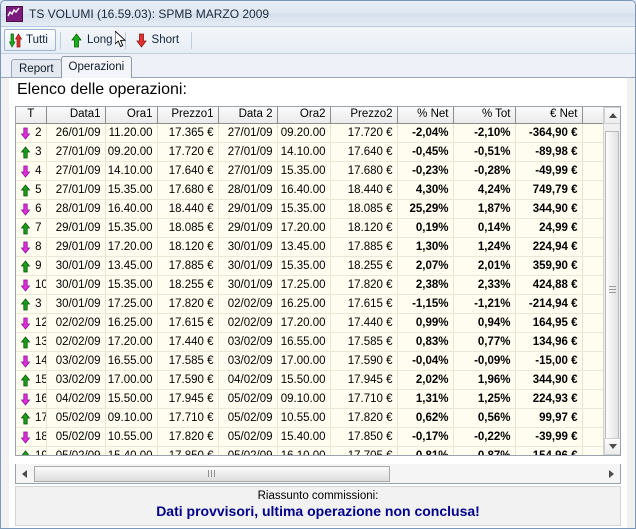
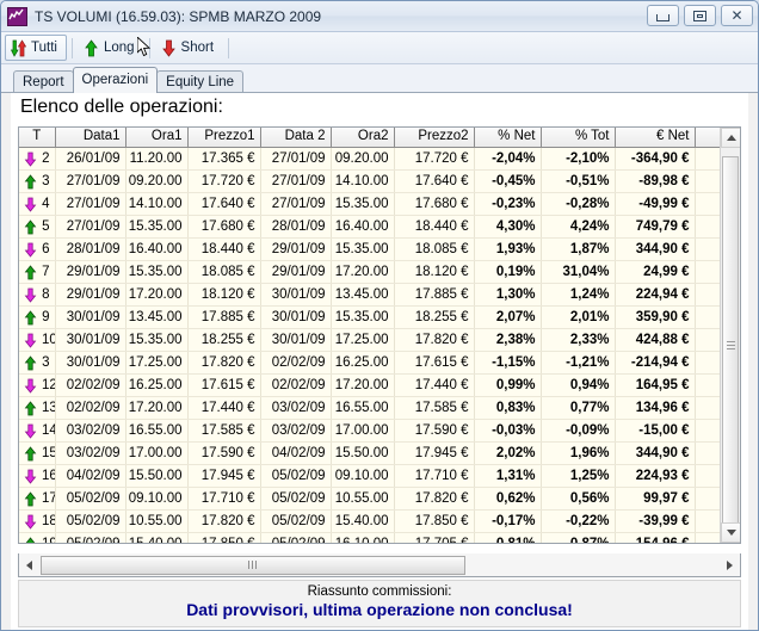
  TS VOLUMI (16.59.03): SPMB MARZO 2009
+ ✕
  Tutti
  Long
  Short
  Report
  Operazioni
+ Equity Line
  Elenco delle operazioni:
  T	Data1	Ora1	Prezzo1	Data 2	Ora2	Prezzo2	% Net	% Tot	€ Net
  2	26/01/09	11.20.00	17.365 €	27/01/09	09.20.00	17.720 €	-2,04%	-2,10%	-364,90 €
  3	27/01/09	09.20.00	17.720 €	27/01/09	14.10.00	17.640 €	-0,45%	-0,51%	-89,98 €
  4	27/01/09	14.10.00	17.640 €	27/01/09	15.35.00	17.680 €	-0,23%	-0,28%	-49,99 €
  5	27/01/09	15.35.00	17.680 €	28/01/09	16.40.00	18.440 €	4,30%	4,24%	749,79 €
- 6	28/01/09	16.40.00	18.440 €	29/01/09	15.35.00	18.085 €	25,29%	1,87%	344,90 €
+ 6	28/01/09	16.40.00	18.440 €	29/01/09	15.35.00	18.085 €	1,93%	1,87%	344,90 €
- 7	29/01/09	15.35.00	18.085 €	29/01/09	17.20.00	18.120 €	0,19%	0,14%	24,99 €
+ 7	29/01/09	15.35.00	18.085 €	29/01/09	17.20.00	18.120 €	0,19%	31,04%	24,99 €
  8	29/01/09	17.20.00	18.120 €	30/01/09	13.45.00	17.885 €	1,30%	1,24%	224,94 €
  9	30/01/09	13.45.00	17.885 €	30/01/09	15.35.00	18.255 €	2,07%	2,01%	359,90 €
  10	30/01/09	15.35.00	18.255 €	30/01/09	17.25.00	17.820 €	2,38%	2,33%	424,88 €
  3	30/01/09	17.25.00	17.820 €	02/02/09	16.25.00	17.615 €	-1,15%	-1,21%	-214,94 €
  12	02/02/09	16.25.00	17.615 €	02/02/09	17.20.00	17.440 €	0,99%	0,94%	164,95 €
  13	02/02/09	17.20.00	17.440 €	03/02/09	16.55.00	17.585 €	0,83%	0,77%	134,96 €
- 14	03/02/09	16.55.00	17.585 €	03/02/09	17.00.00	17.590 €	-0,04%	-0,09%	-15,00 €
+ 14	03/02/09	16.55.00	17.585 €	03/02/09	17.00.00	17.590 €	-0,03%	-0,09%	-15,00 €
  15	03/02/09	17.00.00	17.590 €	04/02/09	15.50.00	17.945 €	2,02%	1,96%	344,90 €
  16	04/02/09	15.50.00	17.945 €	05/02/09	09.10.00	17.710 €	1,31%	1,25%	224,93 €
  17	05/02/09	09.10.00	17.710 €	05/02/09	10.55.00	17.820 €	0,62%	0,56%	99,97 €
  18	05/02/09	10.55.00	17.820 €	05/02/09	15.40.00	17.850 €	-0,17%	-0,22%	-39,99 €
  	05/02/09	15.40.00	17.850 €	05/02/09	16.10.00	17.705 €	-0,81%	-0,87%	-154,96 €
  Riassunto commissioni:
  Dati provvisori, ultima operazione non conclusa!
